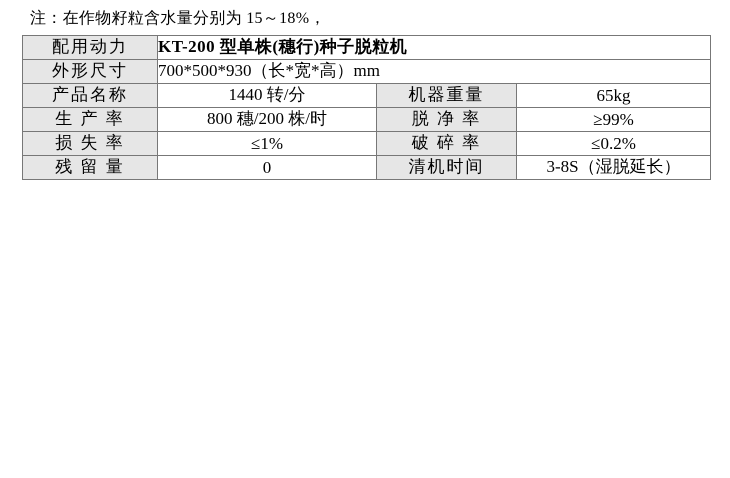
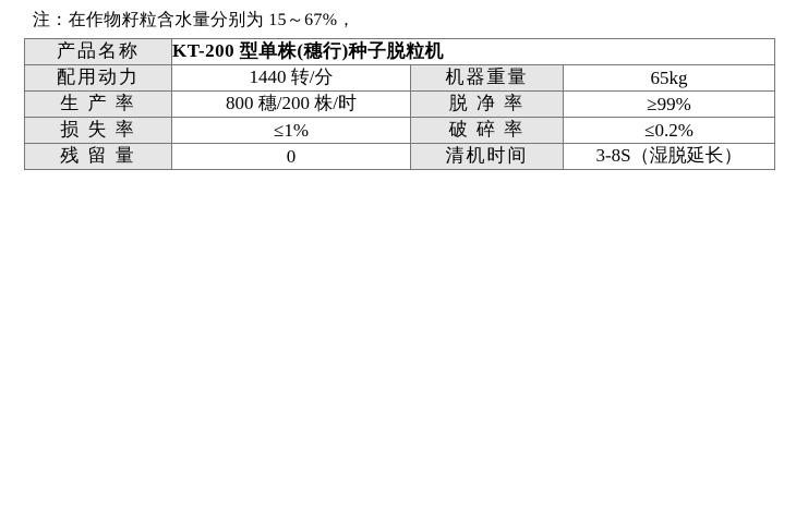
- 注：在作物籽粒含水量分别为 15～18%，
+ 注：在作物籽粒含水量分别为 15～67%，
- 配用动力	KT-200 型单株(穗行)种子脱粒机
+ 产品名称	KT-200 型单株(穗行)种子脱粒机
- 外形尺寸	700*500*930（长*宽*高）mm
- 产品名称	1440 转/分	机器重量	65kg
+ 配用动力	1440 转/分	机器重量	65kg
  生 产 率	800 穗/200 株/时	脱 净 率	≥99%
  损 失 率	≤1%	破 碎 率	≤0.2%
  残 留 量	0	清机时间	3-8S（湿脱延长）
